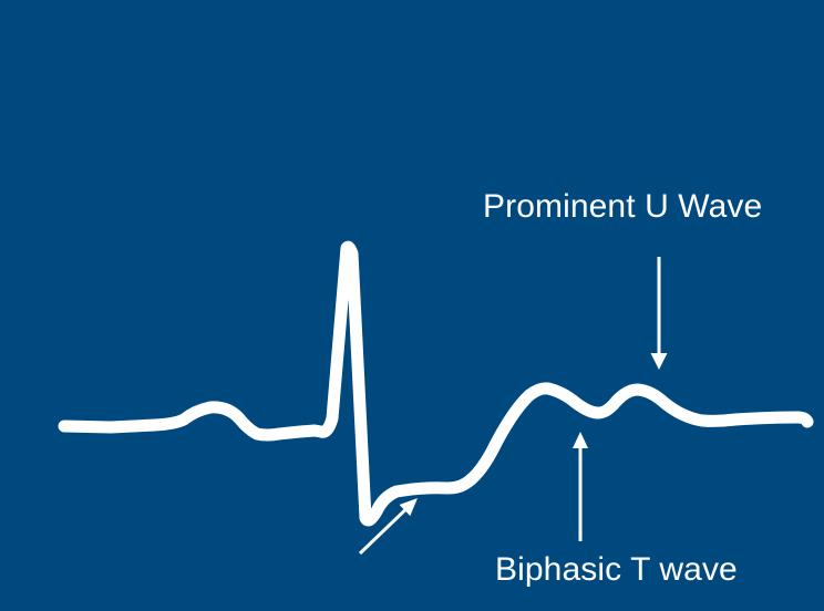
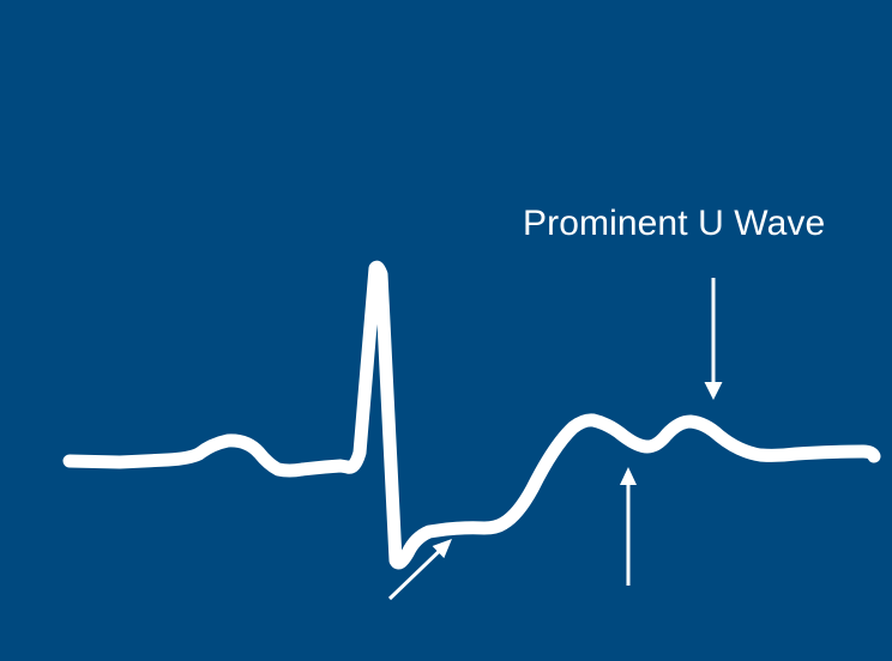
  Prominent U Wave
- Biphasic T wave
